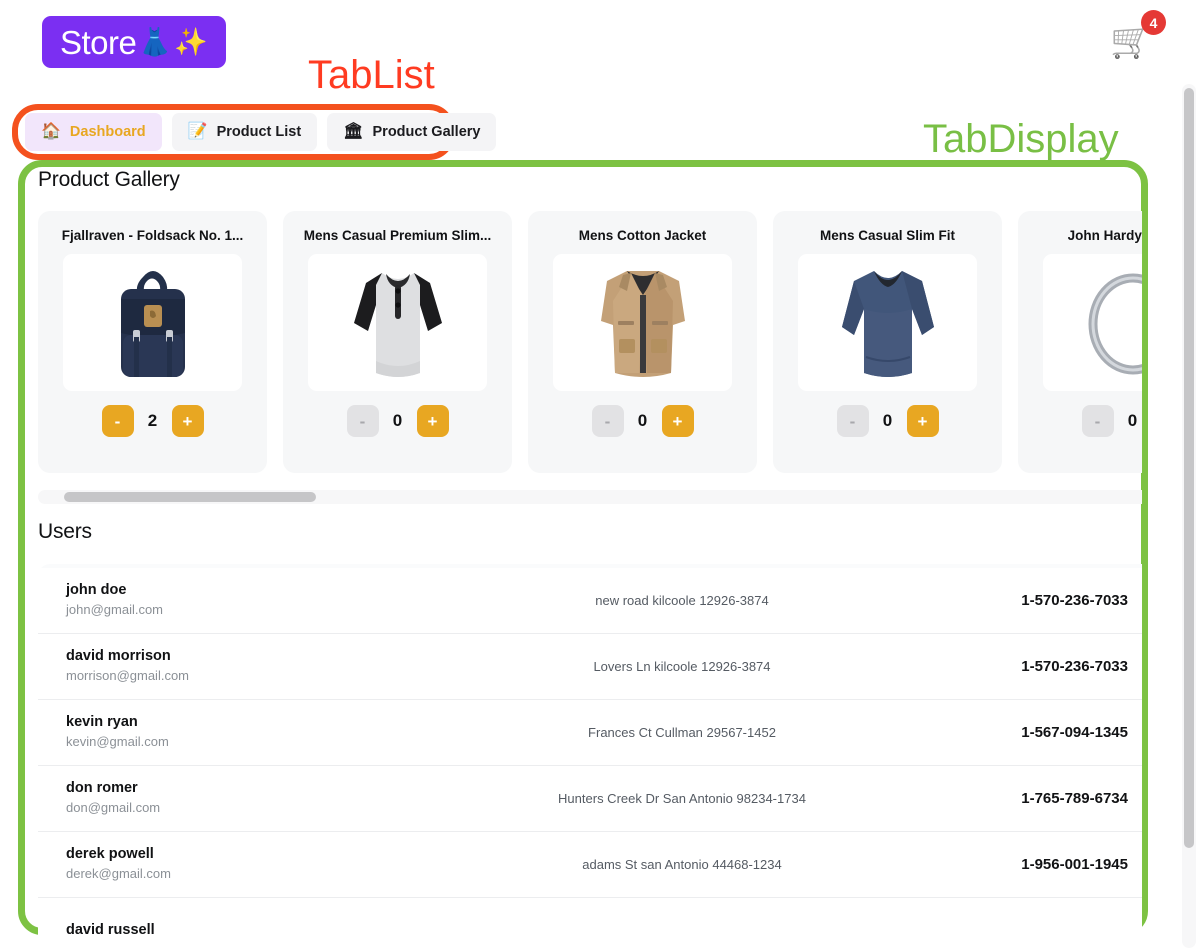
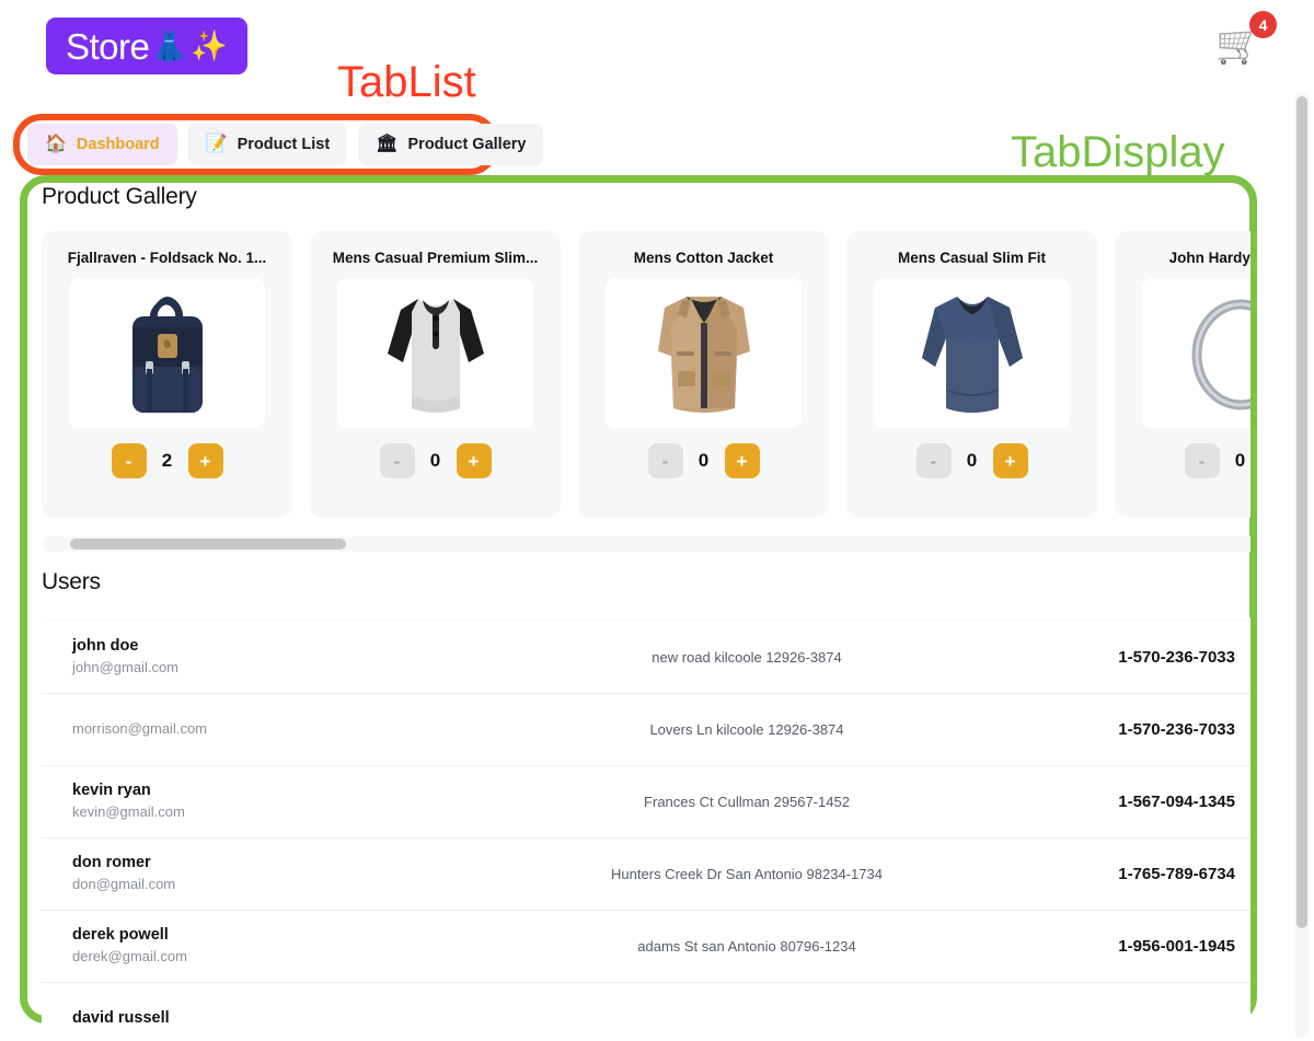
  Store
  👗
  ✨
  🛒
  4
  TabList
  TabDisplay
  🏠
  Dashboard
  📝
  Product List
  🏛
  Product Gallery
  Product Gallery
  Fjallraven - Foldsack No. 1...
  -
  2
  +
  Mens Casual Premium Slim...
  -
  0
  +
  Mens Cotton Jacket
  -
  0
  +
  Mens Casual Slim Fit
  -
  0
  +
  -
  0
  Users
  john doe
  john@gmail.com
  new road kilcoole 12926-3874
  1-570-236-7033
- david morrison
  morrison@gmail.com
  Lovers Ln kilcoole 12926-3874
  1-570-236-7033
  kevin ryan
  kevin@gmail.com
  Frances Ct Cullman 29567-1452
  1-567-094-1345
  don romer
  don@gmail.com
  Hunters Creek Dr San Antonio 98234-1734
  1-765-789-6734
  derek powell
  derek@gmail.com
- adams St san Antonio 44468-1234
+ adams St san Antonio 80796-1234
  1-956-001-1945
  david russell
